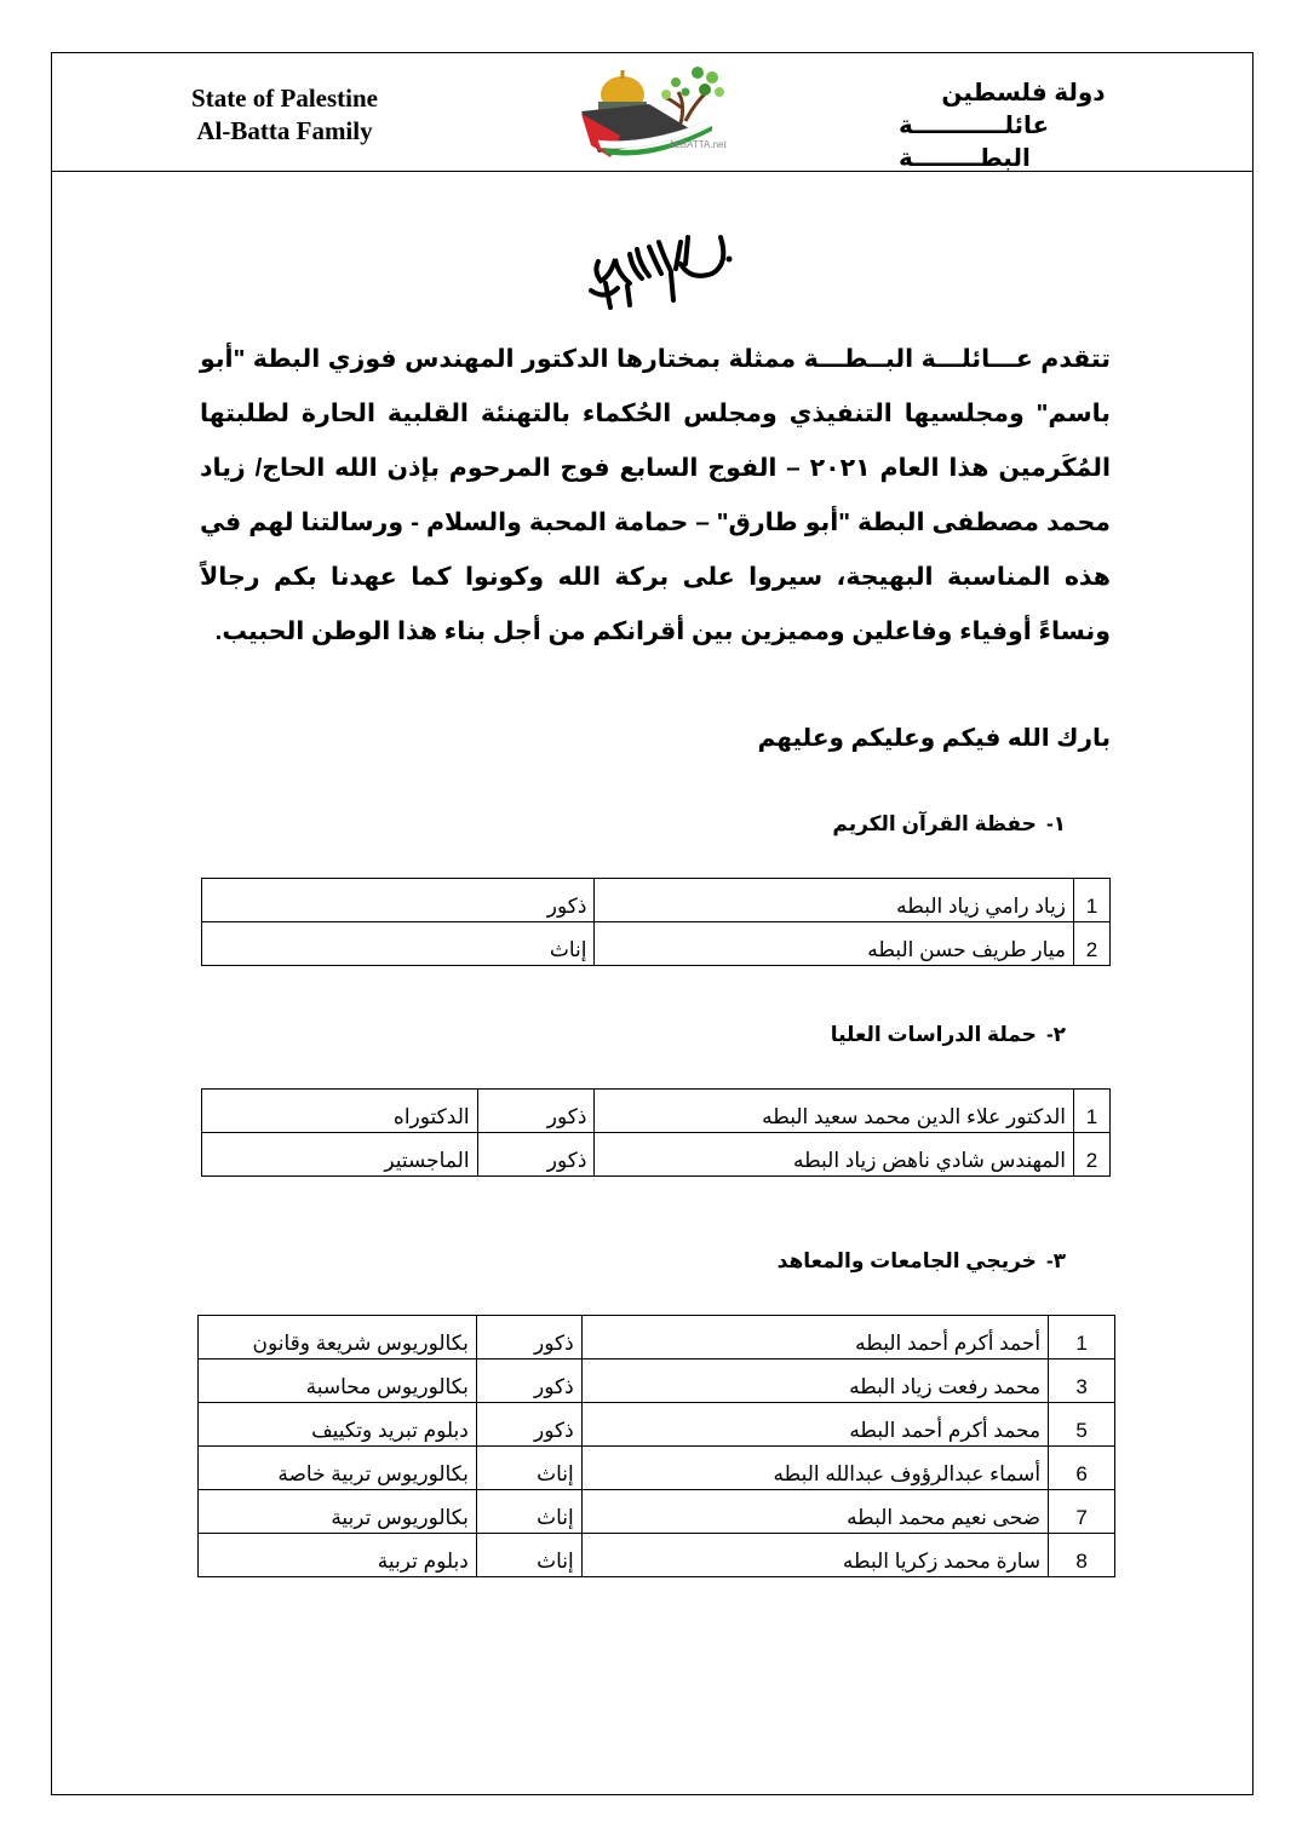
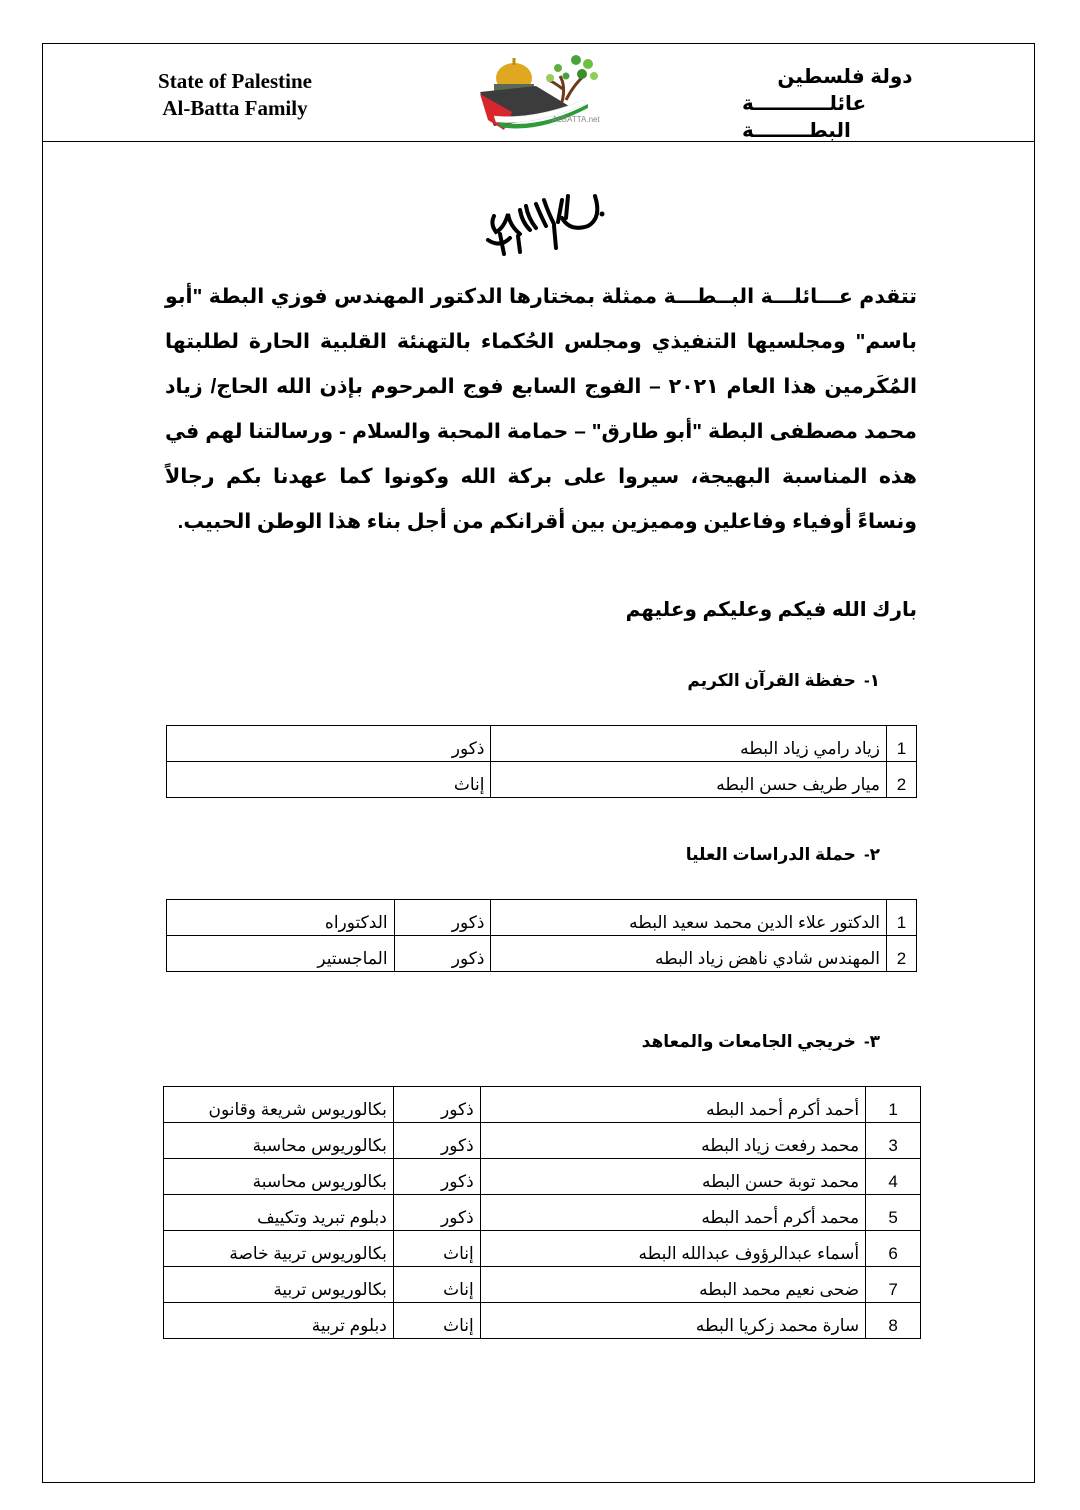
  State of Palestine
  Al-Batta Family
  ALBATTA.net
  دولة فلسطين
  عائلـــــــــــة البطــــــــة
  تتقدم عـــائلـــة البــطـــة ممثلة بمختارها الدكتور المهندس فوزي البطة "أبو باسم" ومجلسيها التنفيذي ومجلس الحُكماء بالتهنئة القلبية الحارة لطلبتها المُكَرمين هذا العام ٢٠٢١ – الفوج السابع فوج المرحوم بإذن الله الحاج/ زياد محمد مصطفى البطة "أبو طارق" – حمامة المحبة والسلام - ورسالتنا لهم في هذه المناسبة البهيجة، سيروا على بركة الله وكونوا كما عهدنا بكم رجالاً ونساءً أوفياء وفاعلين ومميزين بين أقرانكم من أجل بناء هذا الوطن الحبيب.
  بارك الله فيكم وعليكم وعليهم
  ١-حفظة القرآن الكريم
  1	زياد رامي زياد البطه	ذكور
  2	ميار طريف حسن البطه	إناث
  ٢-حملة الدراسات العليا
  1	الدكتور علاء الدين محمد سعيد البطه	ذكور	الدكتوراه
  2	المهندس شادي ناهض زياد البطه	ذكور	الماجستير
  ٣-خريجي الجامعات والمعاهد
  1	أحمد أكرم أحمد البطه	ذكور	بكالوريوس شريعة وقانون
  3	محمد رفعت زياد البطه	ذكور	بكالوريوس محاسبة
+ 4	محمد توبة حسن البطه	ذكور	بكالوريوس محاسبة
  5	محمد أكرم أحمد البطه	ذكور	دبلوم تبريد وتكييف
  6	أسماء عبدالرؤوف عبدالله البطه	إناث	بكالوريوس تربية خاصة
  7	ضحى نعيم محمد البطه	إناث	بكالوريوس تربية
  8	سارة محمد زكريا البطه	إناث	دبلوم تربية
